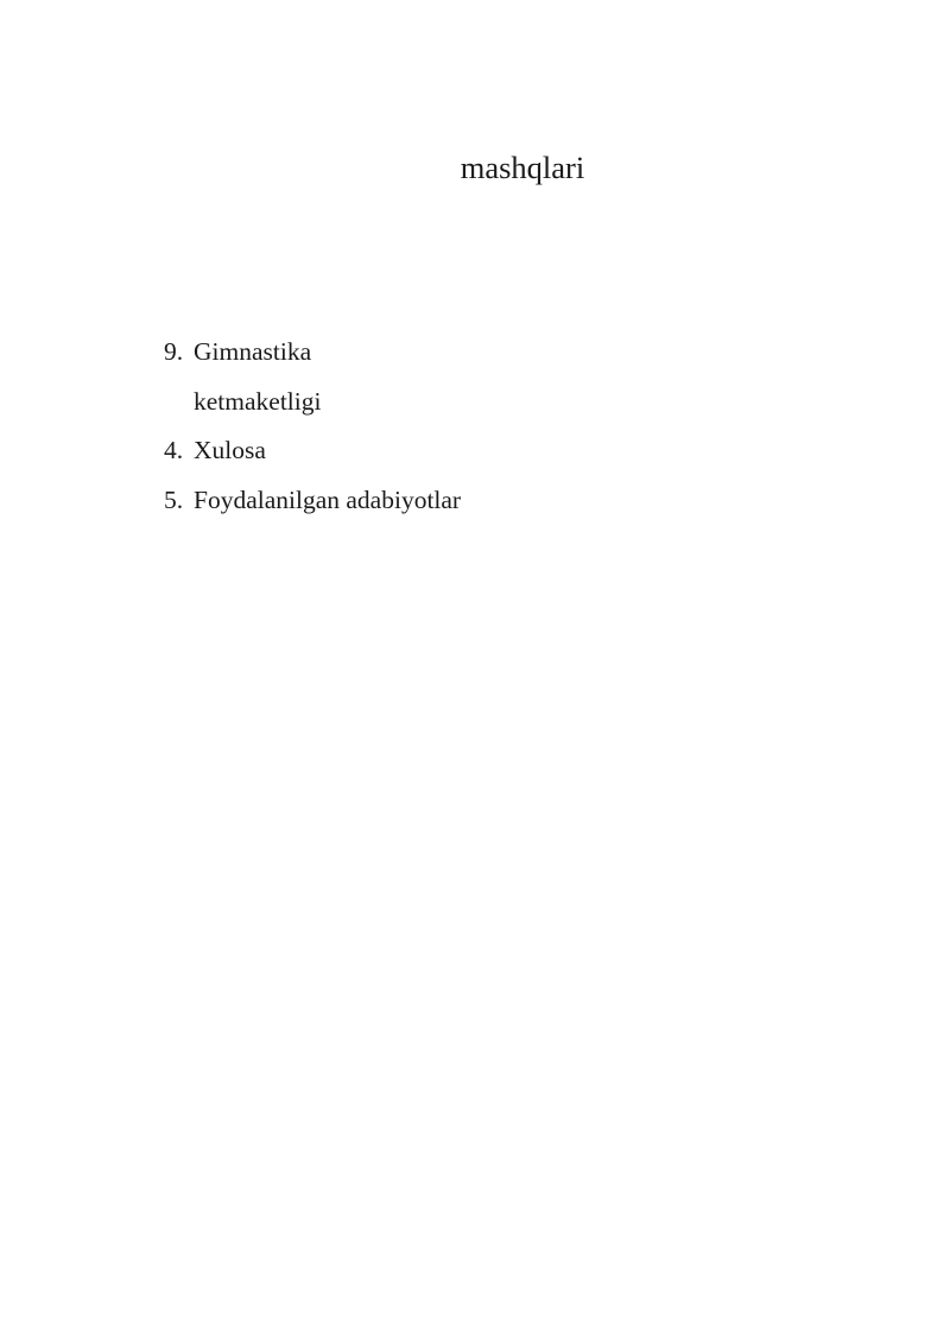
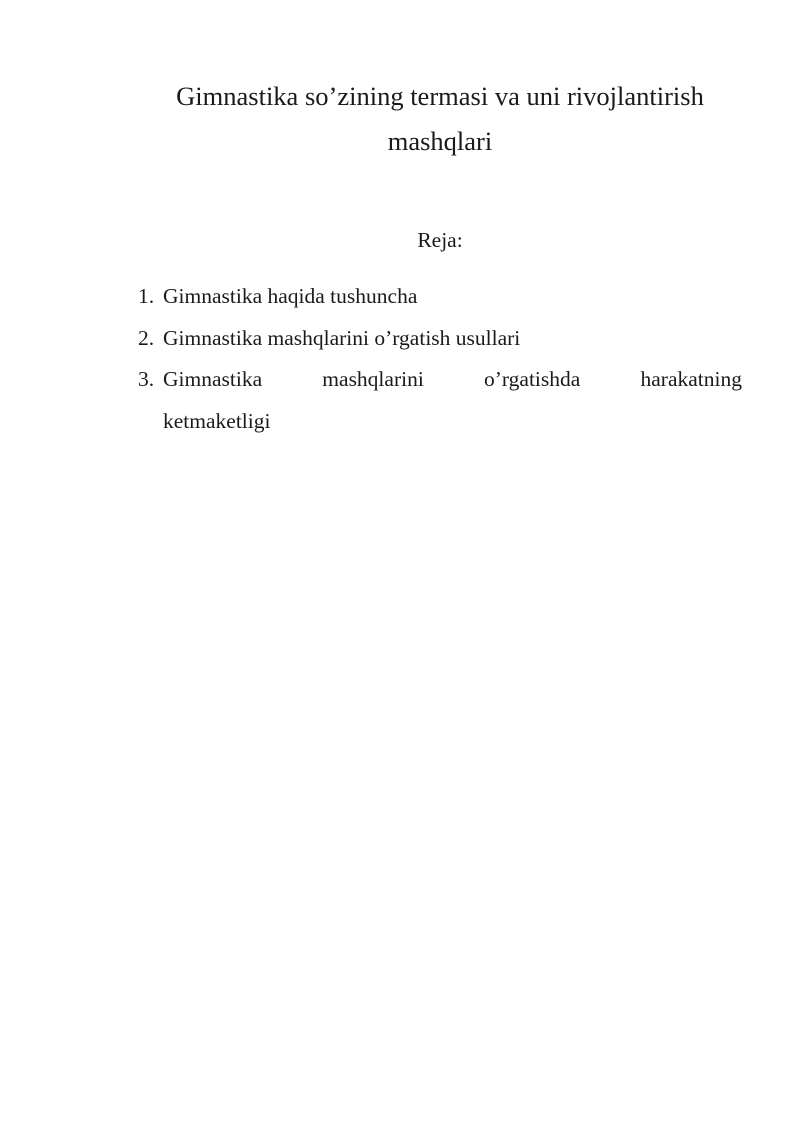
+ Gimnastika so’zining termasi va uni rivojlantirish
  mashqlari
+ Reja:
+ 1.
+ Gimnastika haqida tushuncha
+ 2.
+ Gimnastika mashqlarini o’rgatish usullari
- 9.
+ 3.
  Gimnastika
+ mashqlarini
+ o’rgatishda
+ harakatning
  ketmaketligi
- 4.
- Xulosa
- 5.
- Foydalanilgan adabiyotlar
